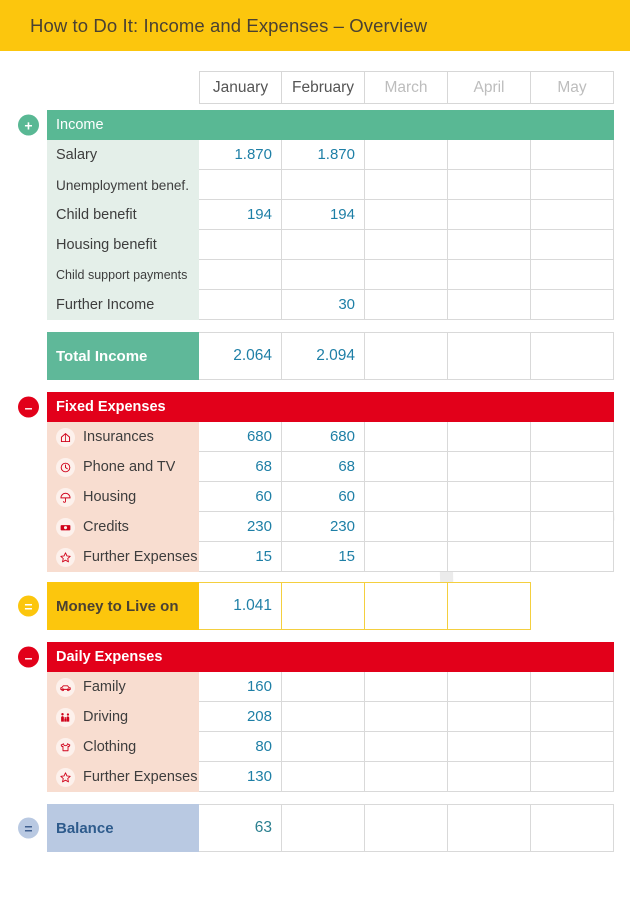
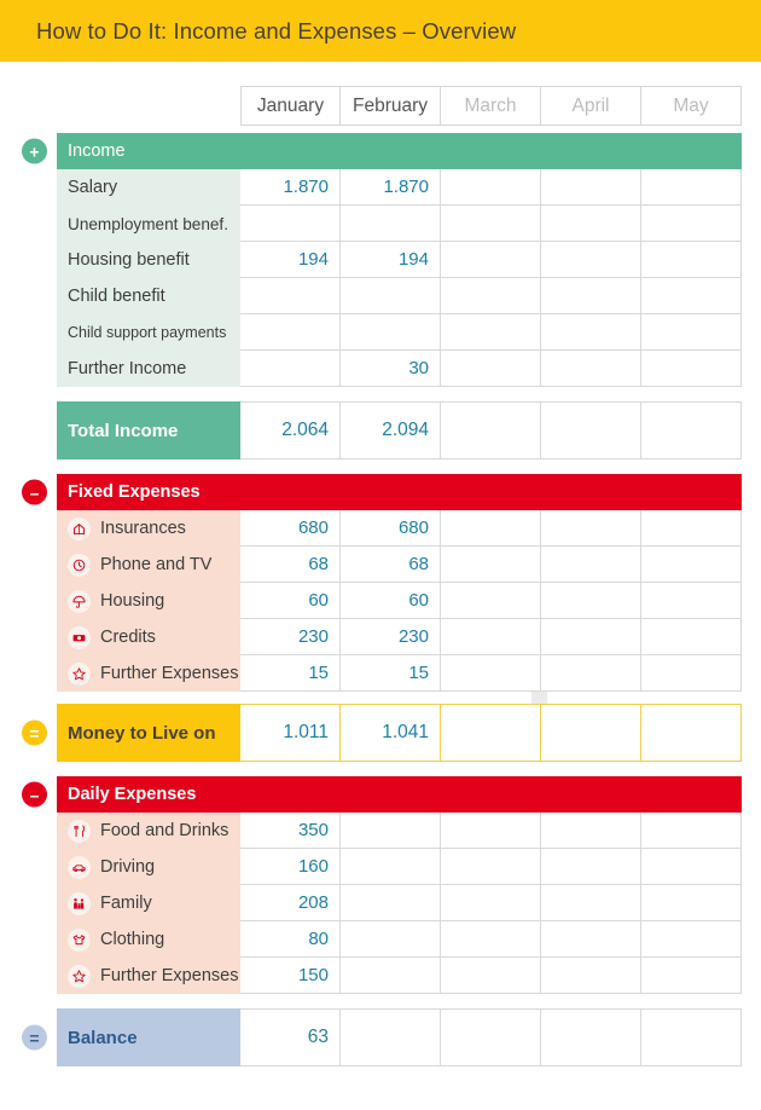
  How to Do It: Income and Expenses – Overview
  January
  February
  March
  April
  May
  +
  Income
  Salary
  1.870
  1.870
  Unemployment benef.
- Child benefit
+ Housing benefit
  194
  194
- Housing benefit
+ Child benefit
  Child support payments
  Further Income
  30
  Total Income
  2.064
  2.094
  –
  Fixed Expenses
  Insurances
  680
  680
  Phone and TV
  68
  68
  Housing
  60
  60
  Credits
  230
  230
  Further Expenses
  15
  15
  =
  Money to Live on
+ 1.011
  1.041
  –
  Daily Expenses
+ Food and Drinks
+ 350
- Family
+ Driving
  160
- Driving
+ Family
  208
  Clothing
  80
  Further Expenses
- 130
+ 150
  =
  Balance
  63
